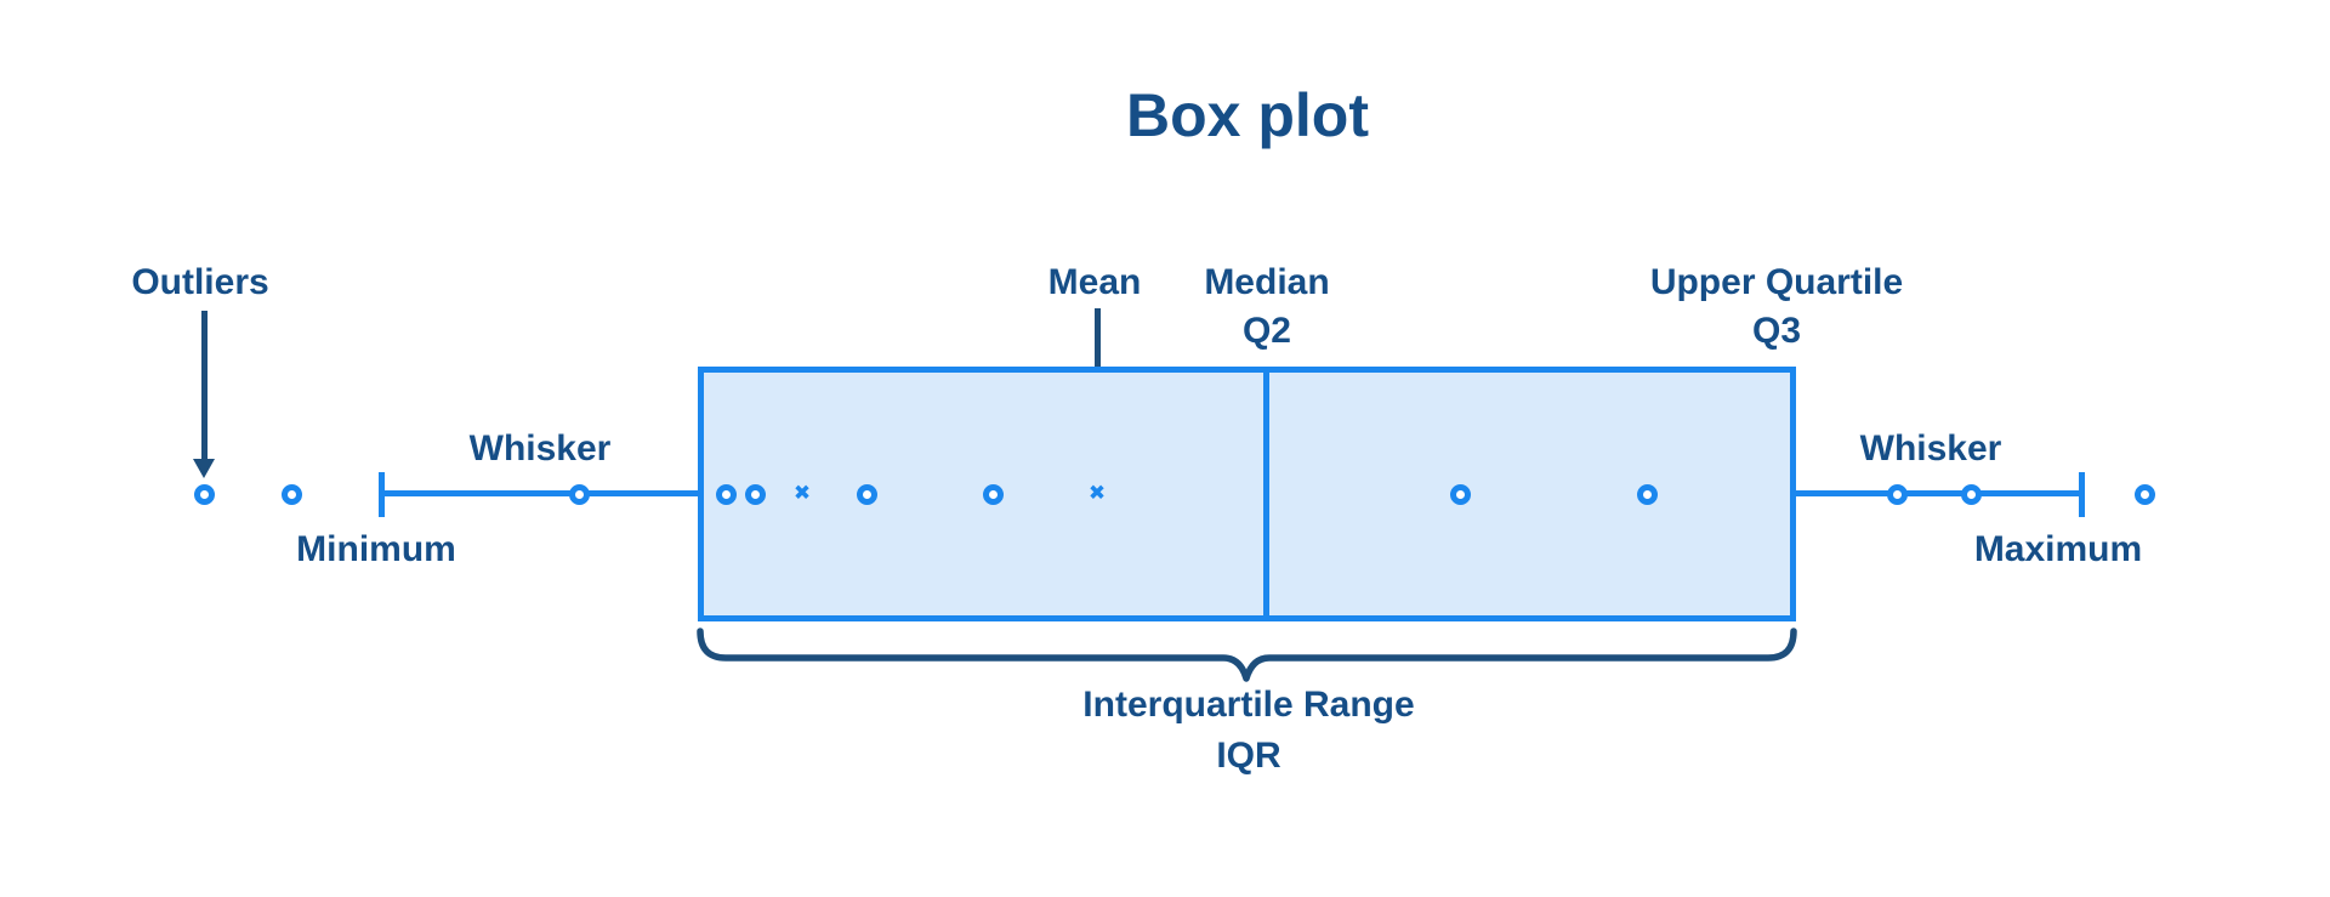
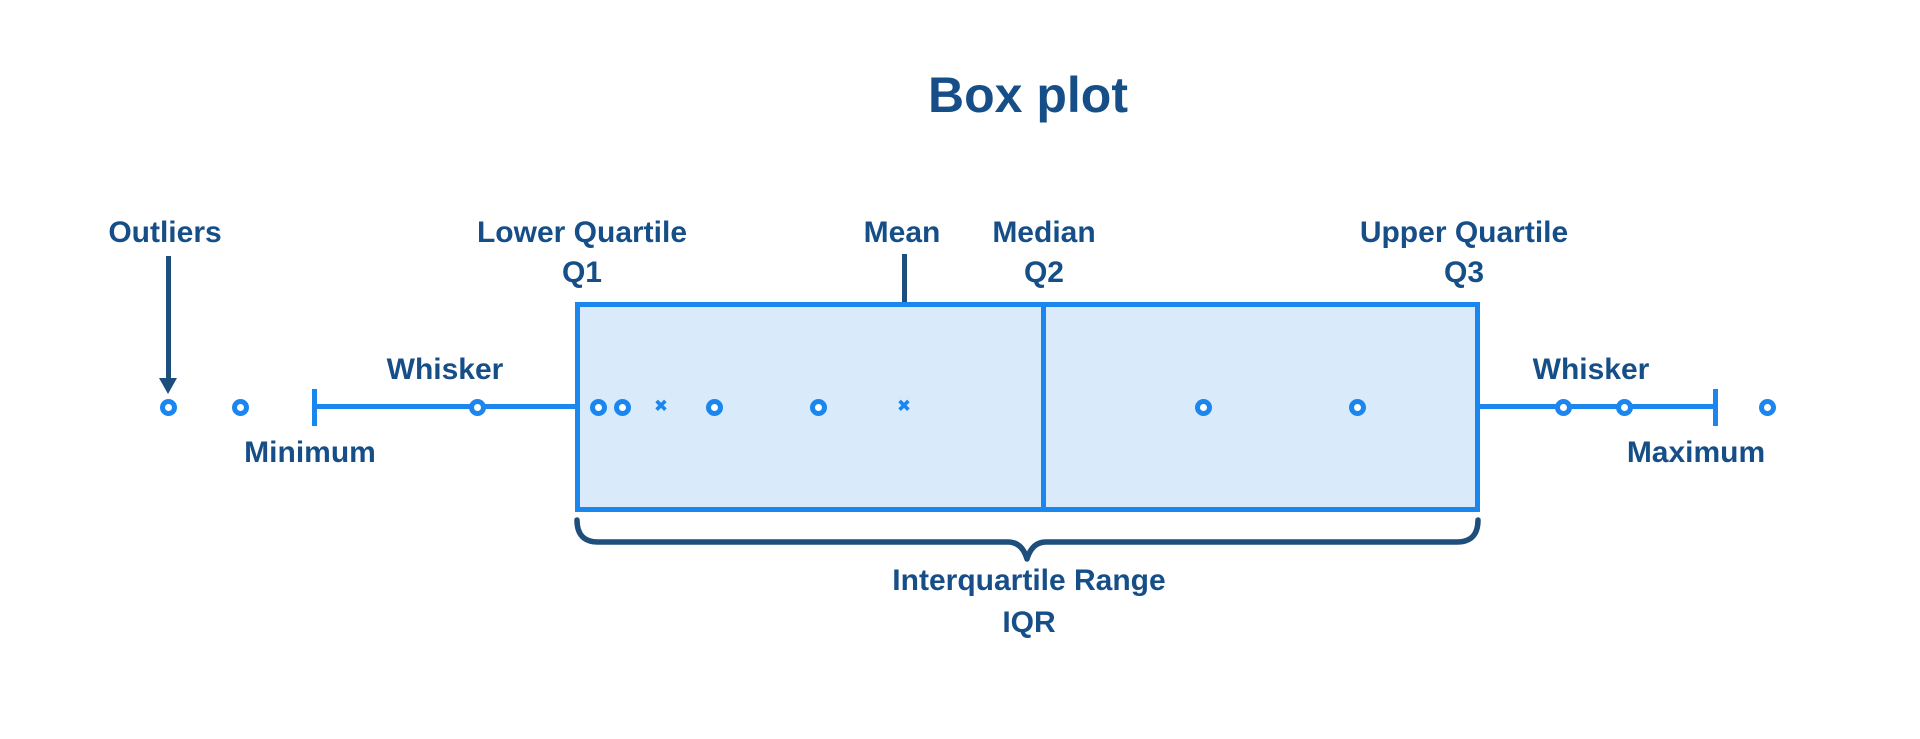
  Box plot
  Outliers
+ Lower Quartile
+ Q1
  Mean
  Median
  Q2
  Upper Quartile
  Q3
  Whisker
  Whisker
  Minimum
  Maximum
  Interquartile Range
  IQR
  ✖
  ✖
